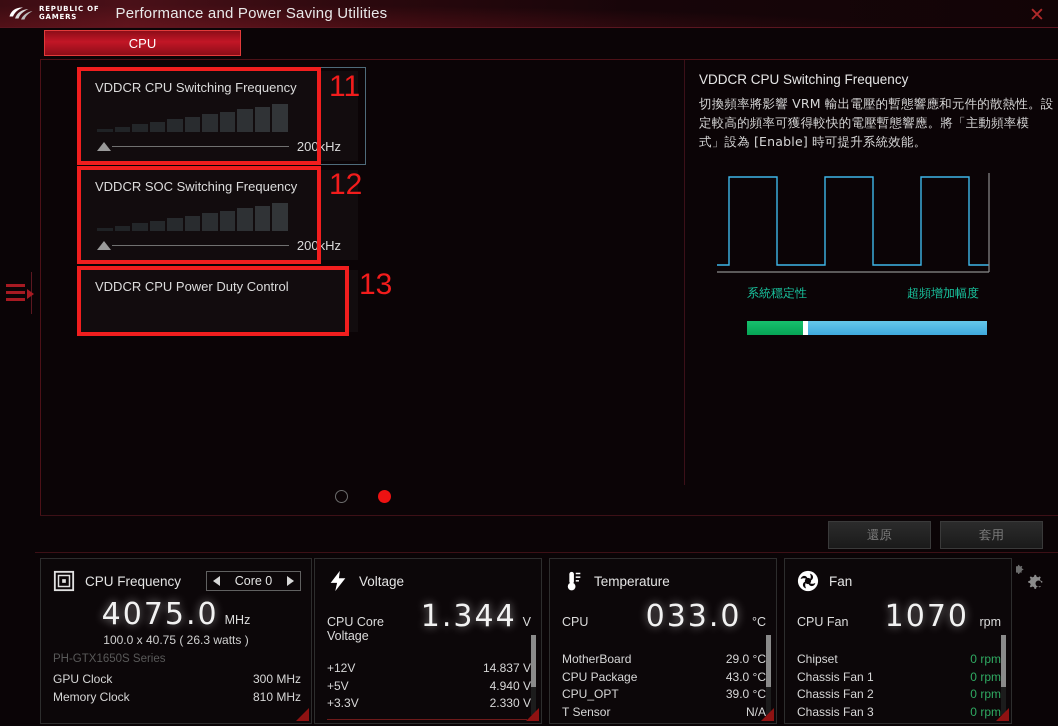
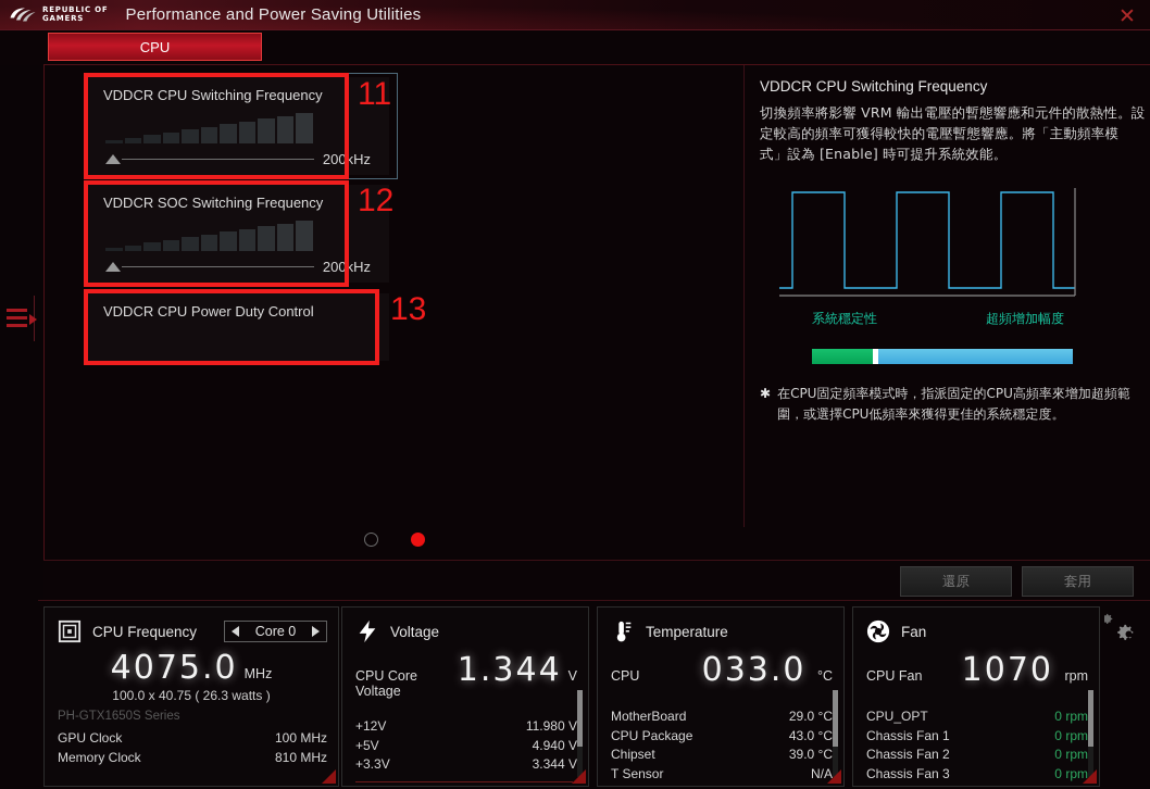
  REPUBLIC OF
  GAMERS
  Performance and Power Saving Utilities
  ✕
  CPU
  VDDCR CPU Switching Frequency
  200kHz
  11
  VDDCR SOC Switching Frequency
  200kHz
  12
  VDDCR CPU Power Duty Control
  13
  VDDCR CPU Switching Frequency
  切換頻率將影響 VRM 輸出電壓的暫態響應和元件的散熱性。設定較高的頻率可獲得較快的電壓暫態響應。將「主動頻率模式」設為 [Enable] 時可提升系統效能。
  系統穩定性
  超頻增加幅度
+ ✱
+ 在CPU固定頻率模式時，指派固定的CPU高頻率來增加超頻範圍，或選擇CPU低頻率來獲得更佳的系統穩定度。
  還原
  套用
  CPU Frequency
  Core 0
  4075.0
  MHz
  100.0 x 40.75 ( 26.3 watts )
  PH-GTX1650S Series
  GPU Clock
- 300 MHz
+ 100 MHz
  Memory Clock
  810 MHz
  Voltage
  CPU Core Voltage
  1.344 V
  +12V
- 14.837 V
+ 11.980 V
  +5V
  4.940 V
  +3.3V
- 2.330 V
+ 3.344 V
  Temperature
  CPU
  033.0 °C
  MotherBoard
  29.0 °C
  CPU Package
  43.0 °C
- CPU_OPT
+ Chipset
  39.0 °C
  T Sensor
  N/A
  Fan
  CPU Fan
  1070 rpm
- Chipset
+ CPU_OPT
  0 rpm
  Chassis Fan 1
  0 rpm
  Chassis Fan 2
  0 rpm
  Chassis Fan 3
  0 rpm
